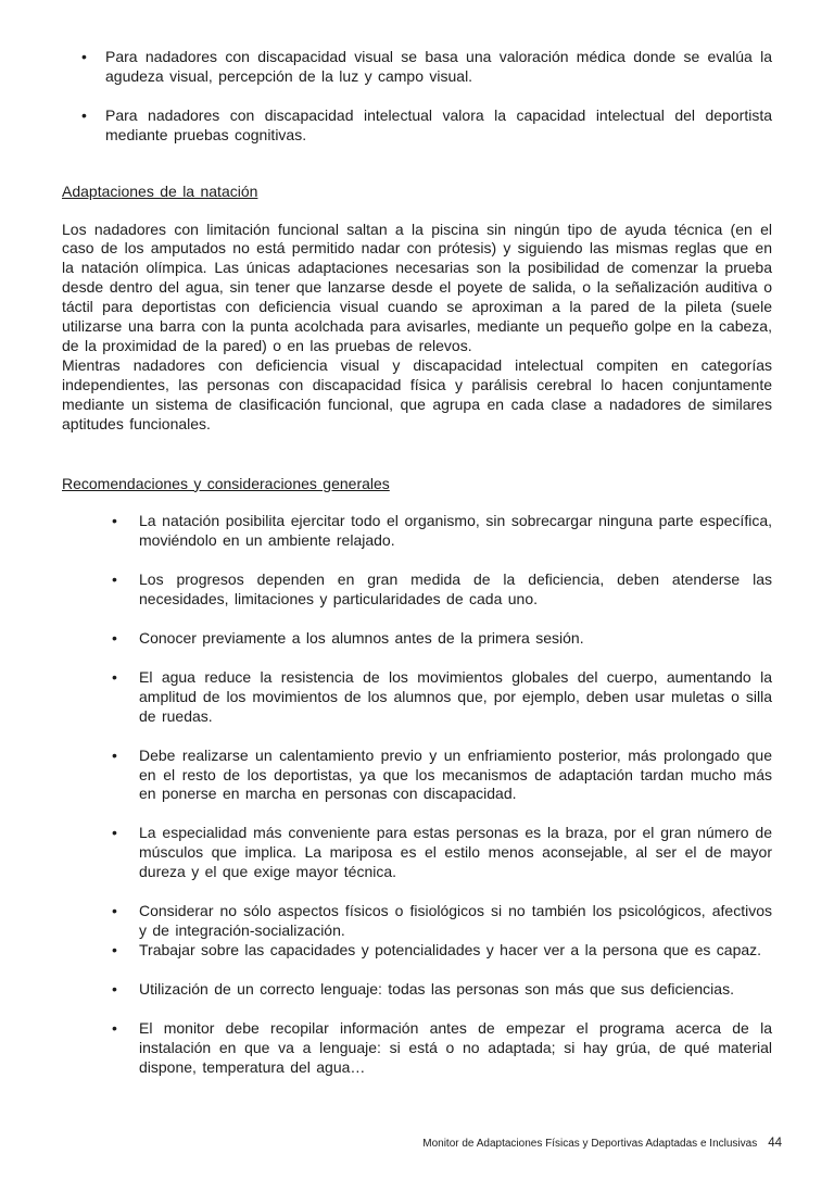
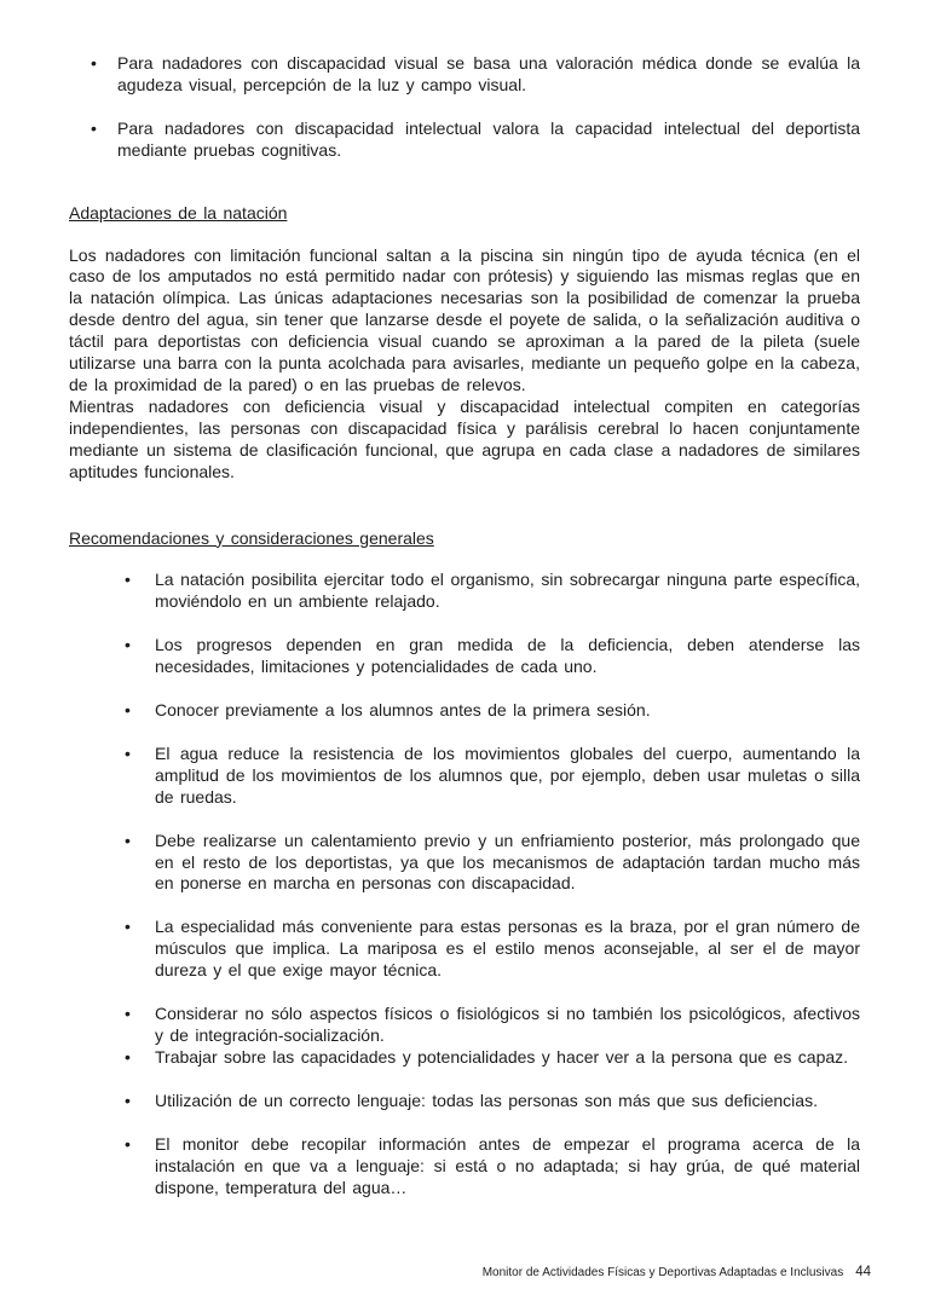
  •
  Para nadadores con discapacidad visual se basa una valoración médica donde se evalúa la agudeza visual, percepción de la luz y campo visual.
  •
  Para nadadores con discapacidad intelectual valora la capacidad intelectual del deportista mediante pruebas cognitivas.
  Adaptaciones de la natación
  Los nadadores con limitación funcional saltan a la piscina sin ningún tipo de ayuda técnica (en el caso de los amputados no está permitido nadar con prótesis) y siguiendo las mismas reglas que en la natación olímpica. Las únicas adaptaciones necesarias son la posibilidad de comenzar la prueba desde dentro del agua, sin tener que lanzarse desde el poyete de salida, o la señalización auditiva o táctil para deportistas con deficiencia visual cuando se aproximan a la pared de la pileta (suele utilizarse una barra con la punta acolchada para avisarles, mediante un pequeño golpe en la cabeza, de la proximidad de la pared) o en las pruebas de relevos.
  Mientras nadadores con deficiencia visual y discapacidad intelectual compiten en categorías independientes, las personas con discapacidad física y parálisis cerebral lo hacen conjuntamente mediante un sistema de clasificación funcional, que agrupa en cada clase a nadadores de similares aptitudes funcionales.
  Recomendaciones y consideraciones generales
  •
  La natación posibilita ejercitar todo el organismo, sin sobrecargar ninguna parte específica, moviéndolo en un ambiente relajado.
  •
- Los progresos dependen en gran medida de la deficiencia, deben atenderse las necesidades, limitaciones y particularidades de cada uno.
+ Los progresos dependen en gran medida de la deficiencia, deben atenderse las necesidades, limitaciones y potencialidades de cada uno.
  •
  Conocer previamente a los alumnos antes de la primera sesión.
  •
  El agua reduce la resistencia de los movimientos globales del cuerpo, aumentando la amplitud de los movimientos de los alumnos que, por ejemplo, deben usar muletas o silla de ruedas.
  •
  Debe realizarse un calentamiento previo y un enfriamiento posterior, más prolongado que en el resto de los deportistas, ya que los mecanismos de adaptación tardan mucho más en ponerse en marcha en personas con discapacidad.
  •
  La especialidad más conveniente para estas personas es la braza, por el gran número de músculos que implica. La mariposa es el estilo menos aconsejable, al ser el de mayor dureza y el que exige mayor técnica.
  •
  Considerar no sólo aspectos físicos o fisiológicos si no también los psicológicos, afectivos y de integración-socialización.
  •
  Trabajar sobre las capacidades y potencialidades y hacer ver a la persona que es capaz.
  •
  Utilización de un correcto lenguaje: todas las personas son más que sus deficiencias.
  •
  El monitor debe recopilar información antes de empezar el programa acerca de la instalación en que va a lenguaje: si está o no adaptada; si hay grúa, de qué material dispone, temperatura del agua…
- Monitor de Adaptaciones Físicas y Deportivas Adaptadas e Inclusivas 44
+ Monitor de Actividades Físicas y Deportivas Adaptadas e Inclusivas 44
